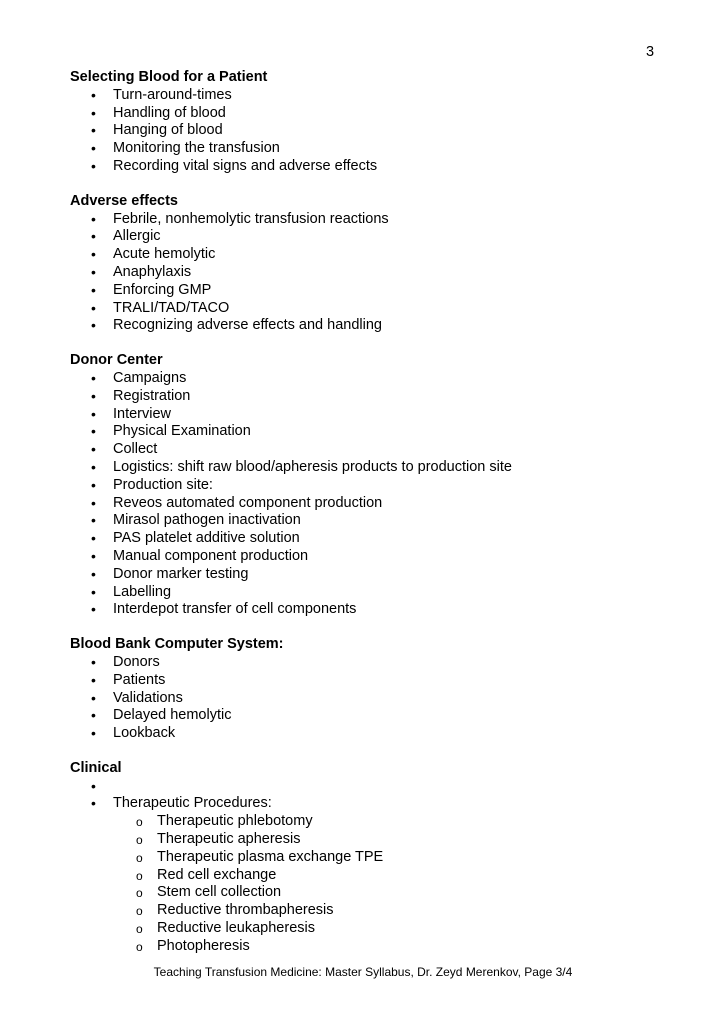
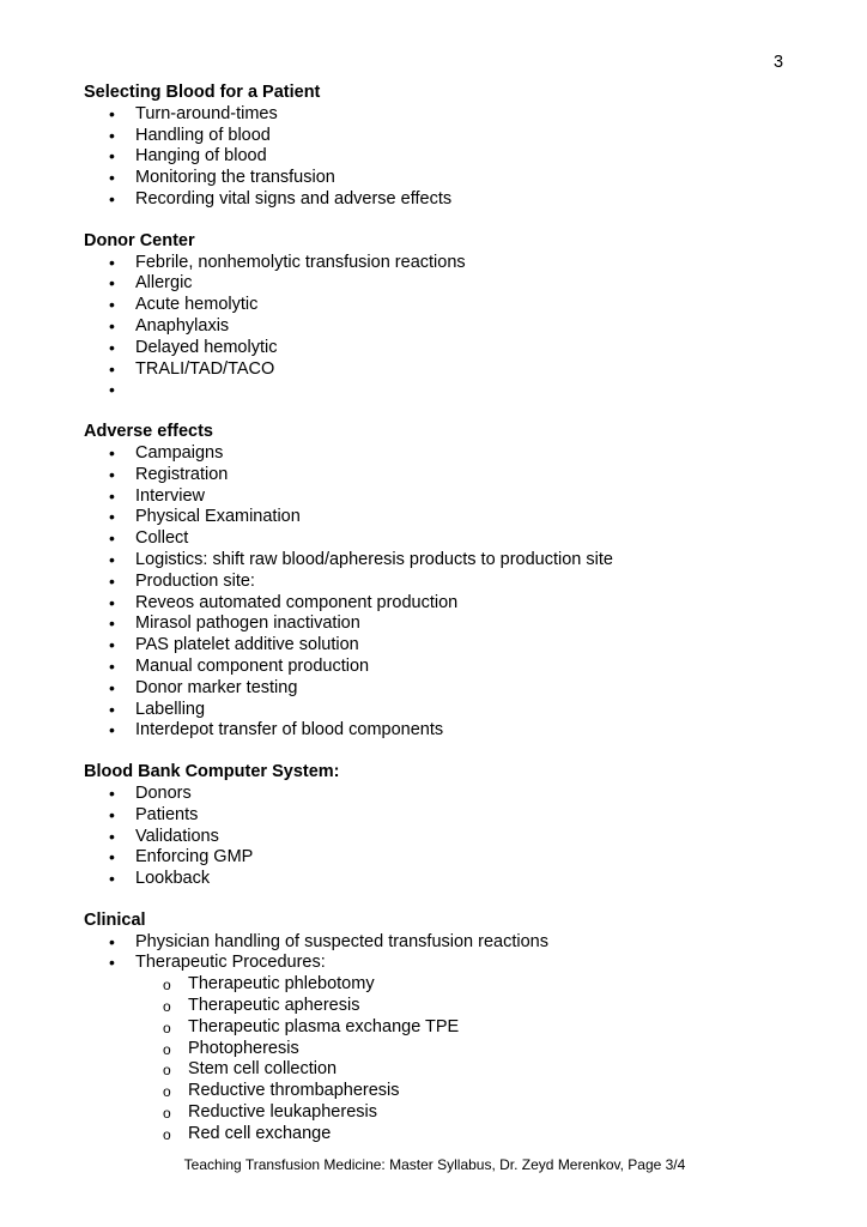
  3
  Selecting Blood for a Patient
  •
  Turn-around-times
  •
  Handling of blood
  •
  Hanging of blood
  •
  Monitoring the transfusion
  •
  Recording vital signs and adverse effects
- Adverse effects
+ Donor Center
  •
  Febrile, nonhemolytic transfusion reactions
  •
  Allergic
  •
  Acute hemolytic
  •
  Anaphylaxis
  •
- Enforcing GMP
+ Delayed hemolytic
  •
  TRALI/TAD/TACO
  •
- Recognizing adverse effects and handling
- Donor Center
+ Adverse effects
  •
  Campaigns
  •
  Registration
  •
  Interview
  •
  Physical Examination
  •
  Collect
  •
  Logistics: shift raw blood/apheresis products to production site
  •
  Production site:
  •
  Reveos automated component production
  •
  Mirasol pathogen inactivation
  •
  PAS platelet additive solution
  •
  Manual component production
  •
  Donor marker testing
  •
  Labelling
  •
- Interdepot transfer of cell components
+ Interdepot transfer of blood components
  Blood Bank Computer System:
  •
  Donors
  •
  Patients
  •
  Validations
  •
- Delayed hemolytic
+ Enforcing GMP
  •
  Lookback
  Clinical
  •
+ Physician handling of suspected transfusion reactions
  •
  Therapeutic Procedures:
  o
  Therapeutic phlebotomy
  o
  Therapeutic apheresis
  o
  Therapeutic plasma exchange TPE
  o
- Red cell exchange
+ Photopheresis
  o
  Stem cell collection
  o
  Reductive thrombapheresis
  o
  Reductive leukapheresis
  o
- Photopheresis
+ Red cell exchange
  Teaching Transfusion Medicine: Master Syllabus, Dr. Zeyd Merenkov, Page 3/4
